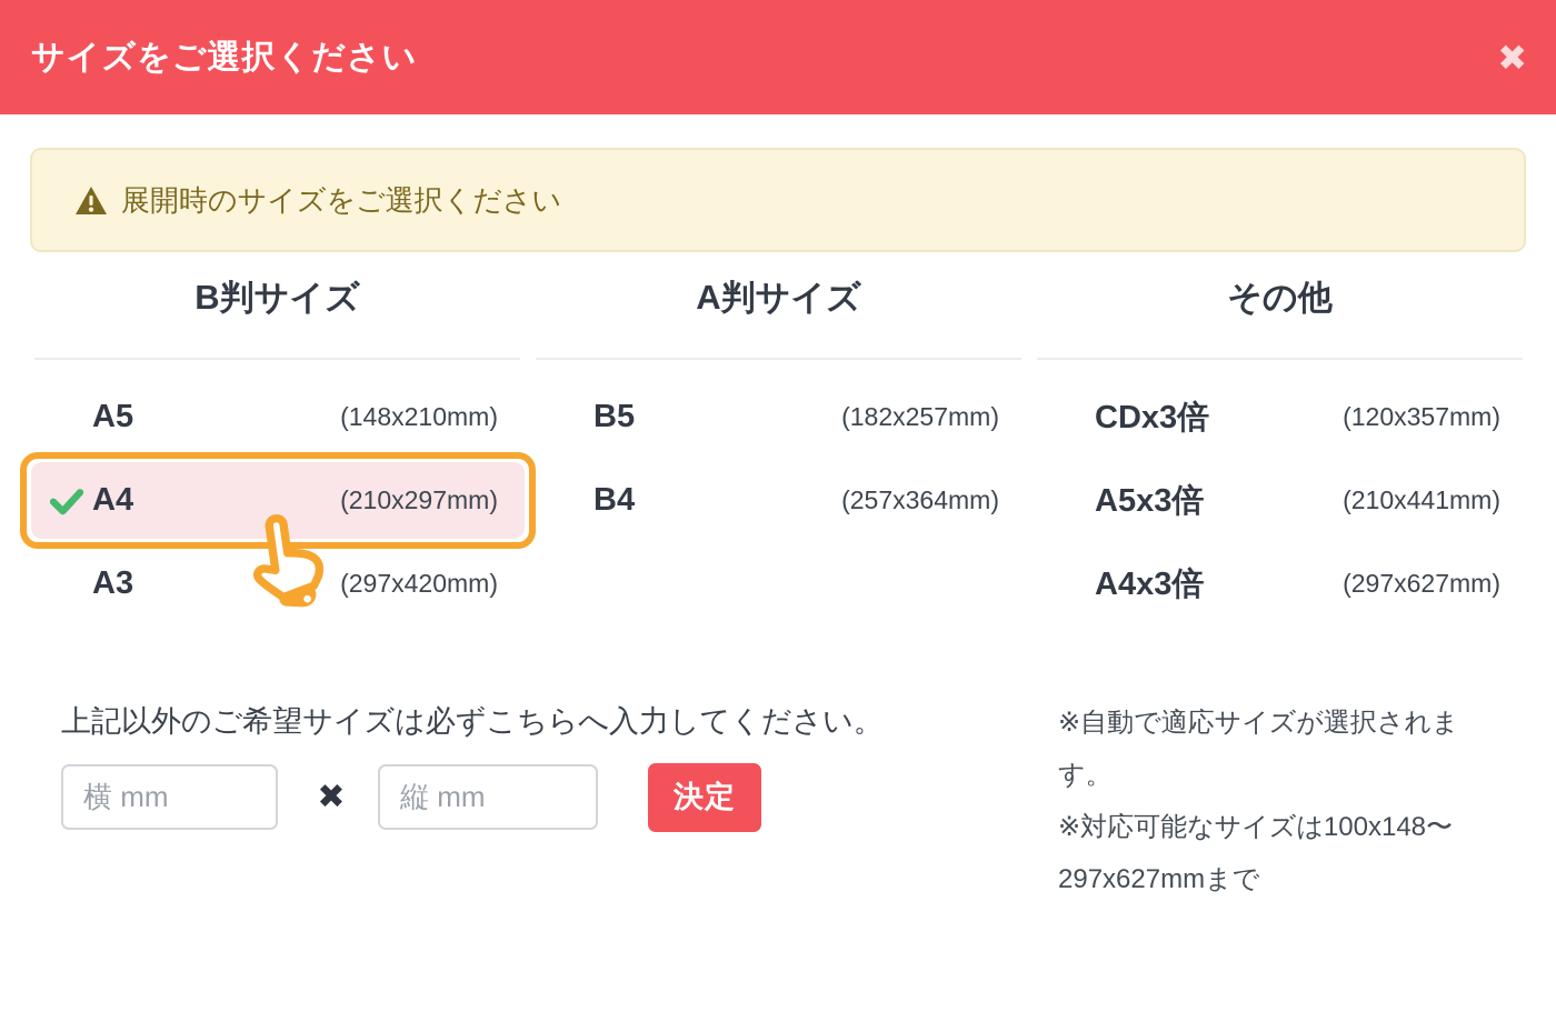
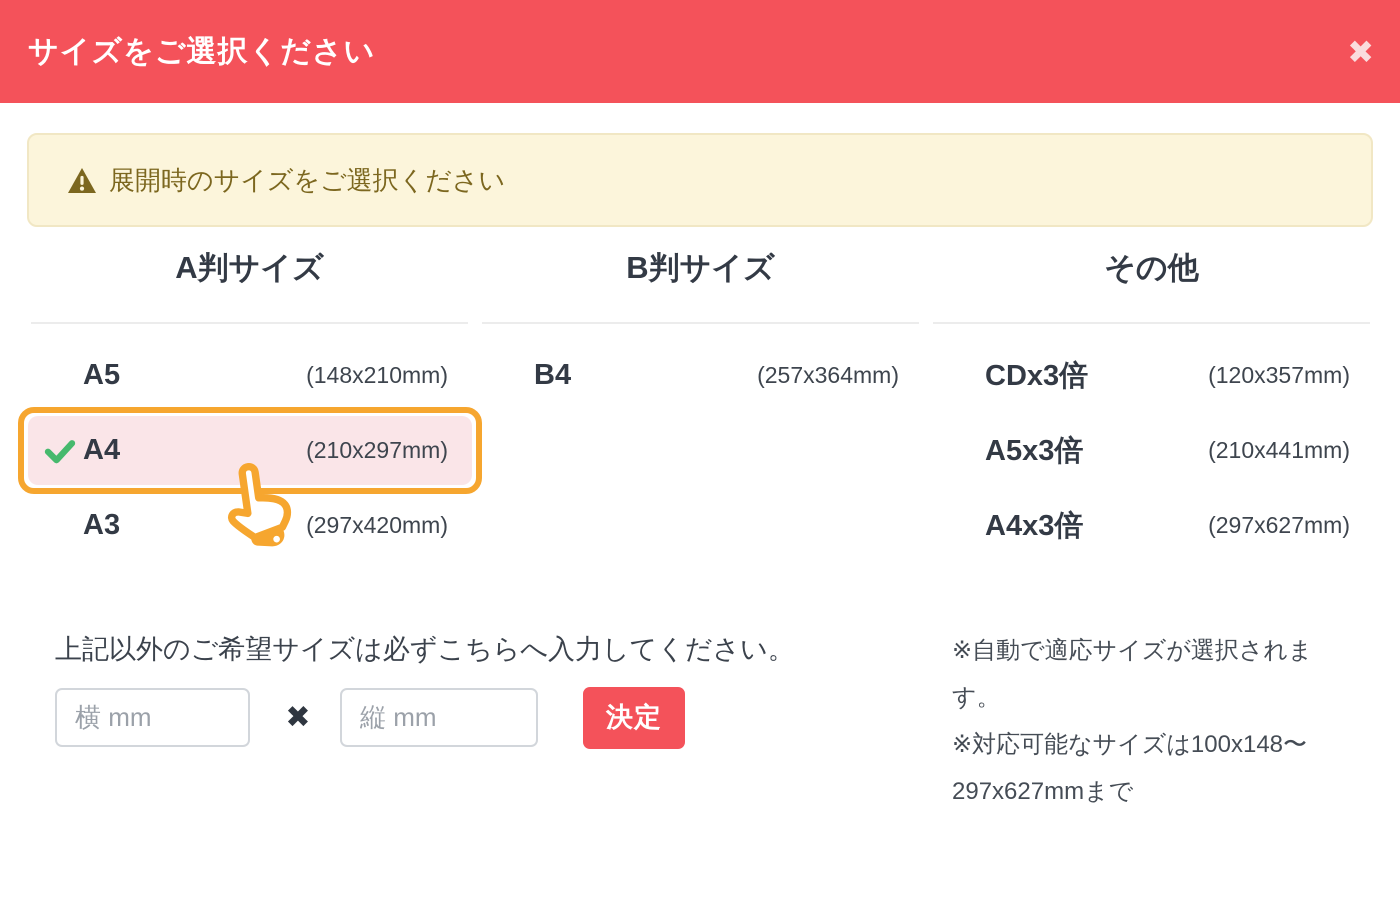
  サイズをご選択ください
  ✖
  展開時のサイズをご選択ください
- B判サイズ
+ A判サイズ
  A5
  (148x210mm)
  A4
  (210x297mm)
  A3
  (297x420mm)
- A判サイズ
+ B判サイズ
- B5
- (182x257mm)
  B4
  (257x364mm)
  その他
  CDx3倍
  (120x357mm)
  A5x3倍
  (210x441mm)
  A4x3倍
  (297x627mm)
  上記以外のご希望サイズは必ずこちらへ入力してください。
  横 mm
  ✖
  縦 mm
  決定
  ※自動で適応サイズが選択されます。
  ※対応可能なサイズは100x148〜297x627mmまで
